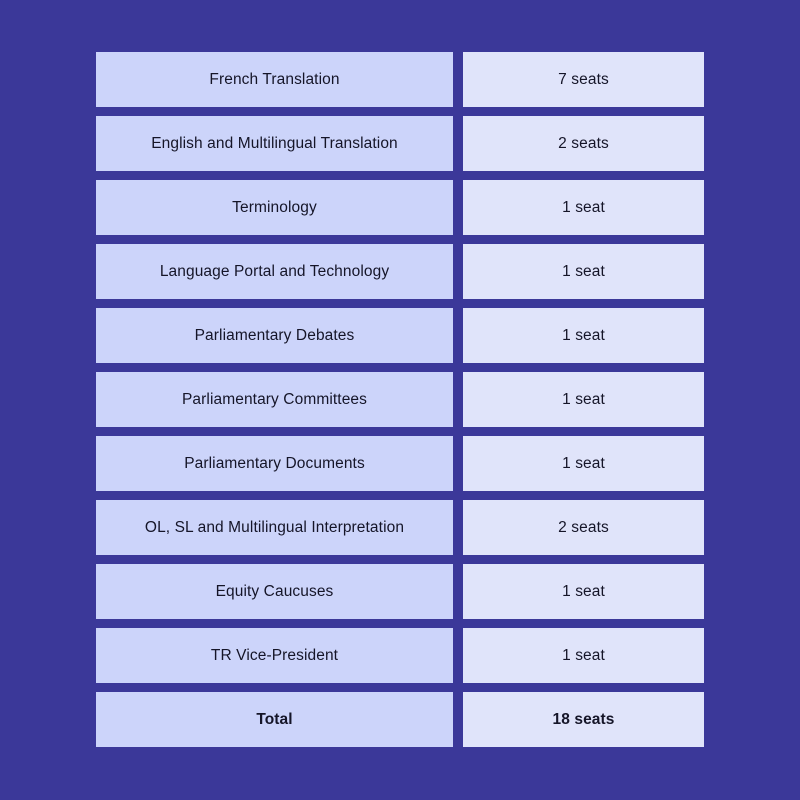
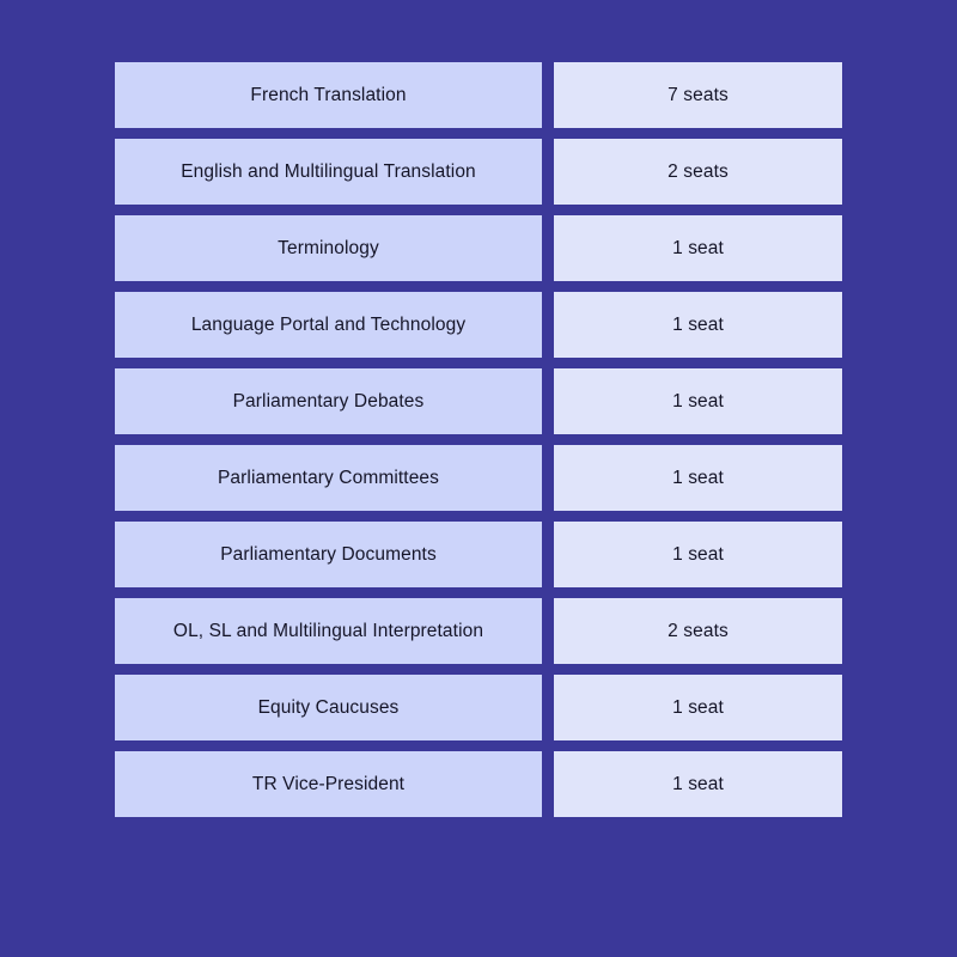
  French Translation
  7 seats
  English and Multilingual Translation
  2 seats
  Terminology
  1 seat
  Language Portal and Technology
  1 seat
  Parliamentary Debates
  1 seat
  Parliamentary Committees
  1 seat
  Parliamentary Documents
  1 seat
  OL, SL and Multilingual Interpretation
  2 seats
  Equity Caucuses
  1 seat
  TR Vice-President
  1 seat
- Total
- 18 seats
